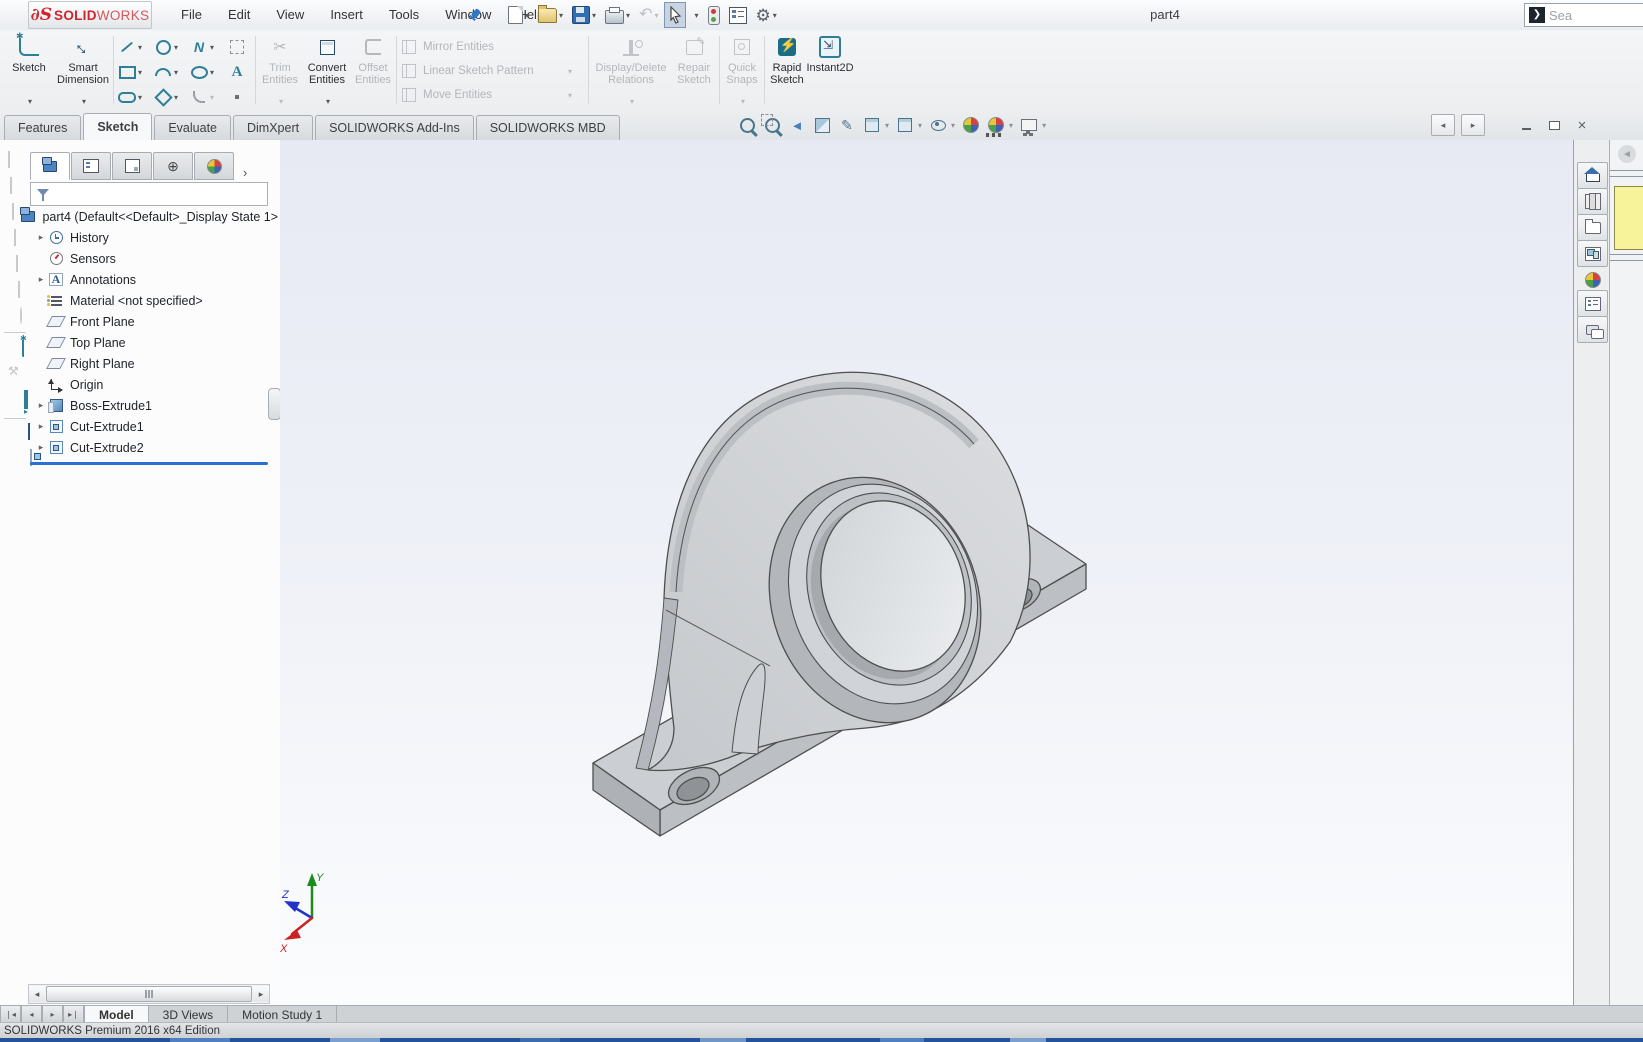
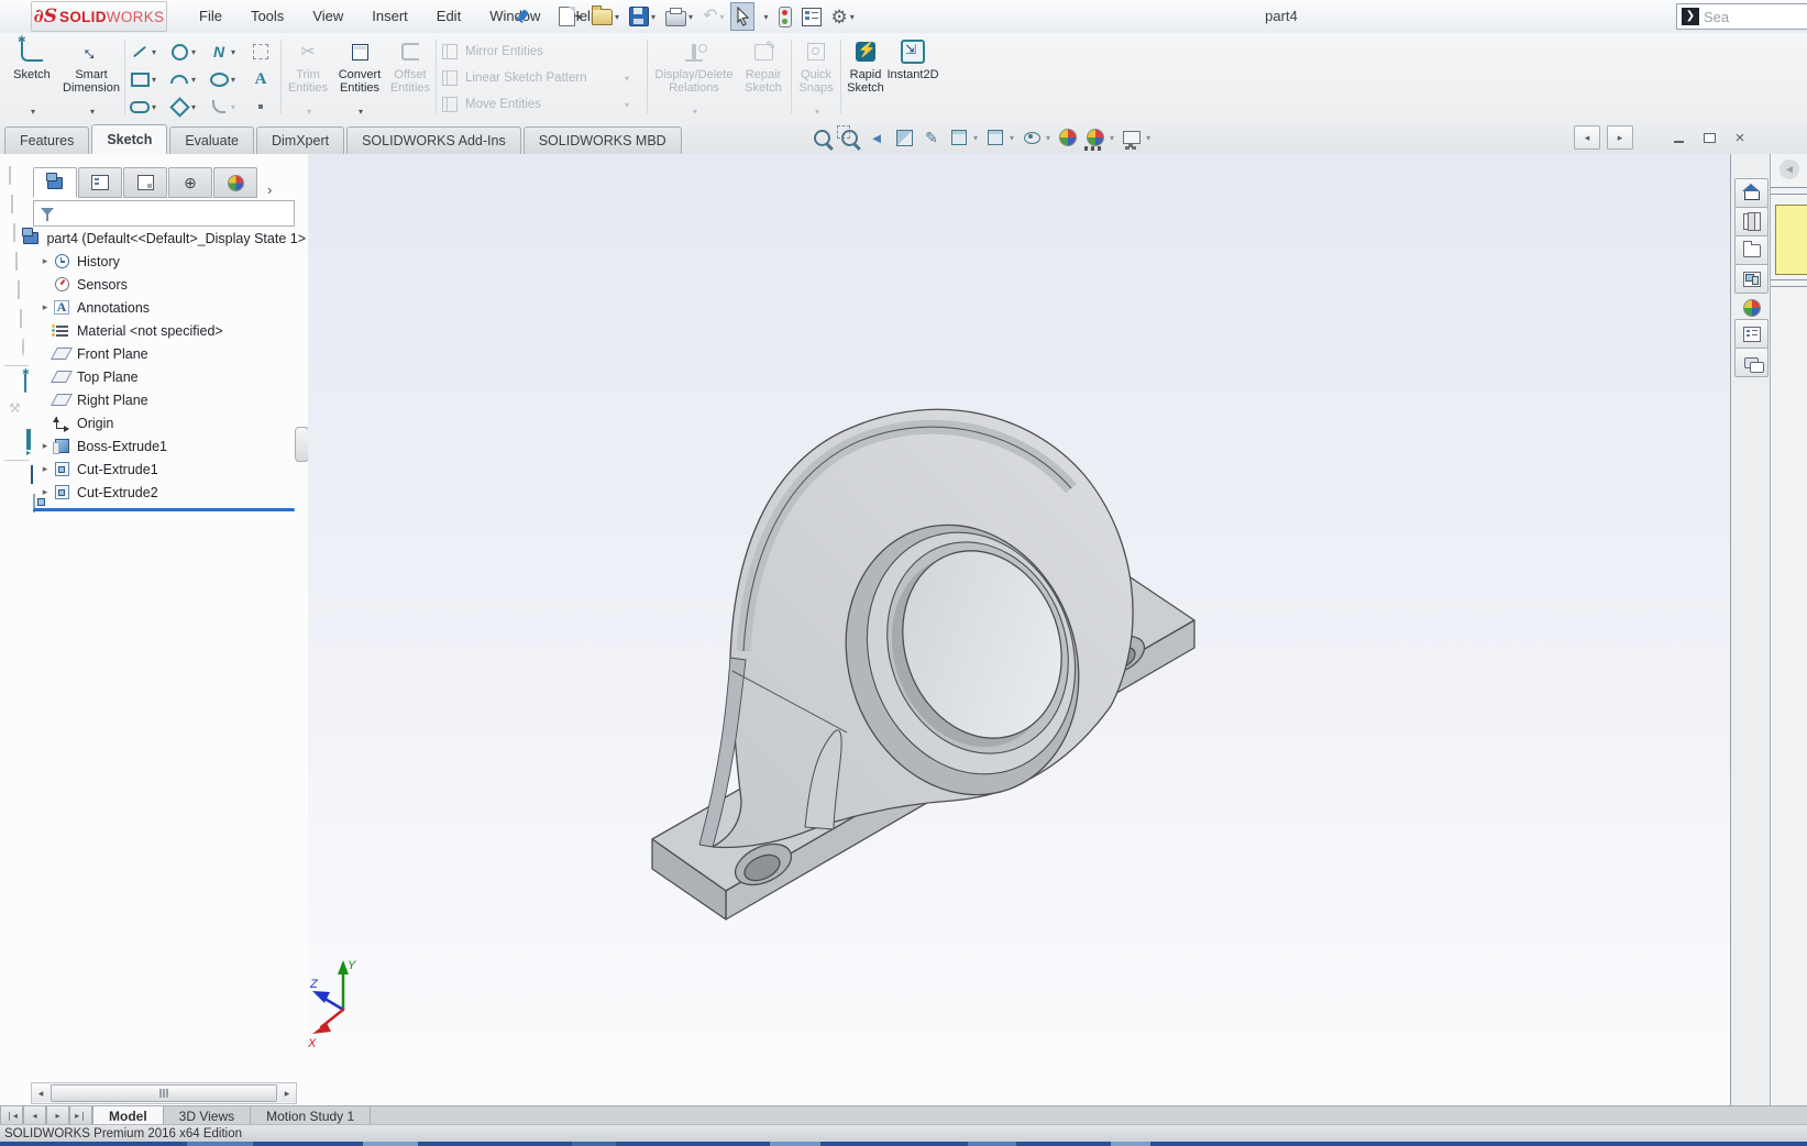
  ∂S
  SOLID
  WORKS
  File
- Edit
+ Tools
  View
  Insert
- Tools
+ Edit
  part4
  Sea
  Sketch
  Smart Dimension
  N
  A
  Trim Entities
  Convert Entities
  Offset Entities
  Mirror Entities
  Linear Sketch Pattern
  Move Entities
  Display/Delete Relations
  Repair Sketch
  Quick Snaps
  Rapid Sketch
  Instant2D
  Features
  Sketch
  Evaluate
  DimXpert
  SOLIDWORKS Add-Ins
  SOLIDWORKS MBD
  ◂
  ▸
  ×
  ›
  part4 (Default<<Default>_Display State 1>
  History
  Sensors
  A
  Annotations
  Material <not specified>
  Front Plane
  Top Plane
  Right Plane
  Origin
  Boss-Extrude1
  Cut-Extrude1
  Cut-Extrude2
  ◂
  ▸
  Y
  Z
  X
  ◄
  ❘◂
  ◂
  ▸
  ▸❘
  Model
  3D Views
  Motion Study 1
  SOLIDWORKS Premium 2016 x64 Edition
